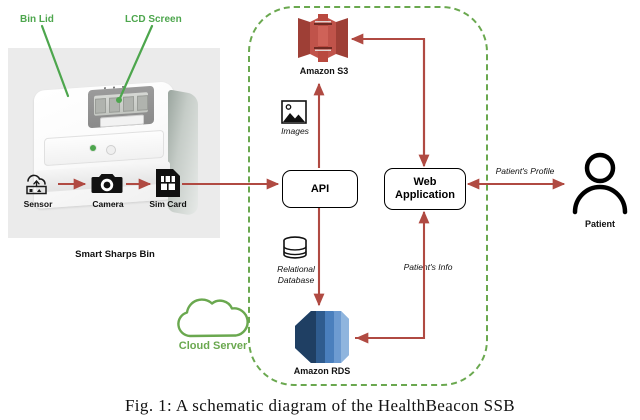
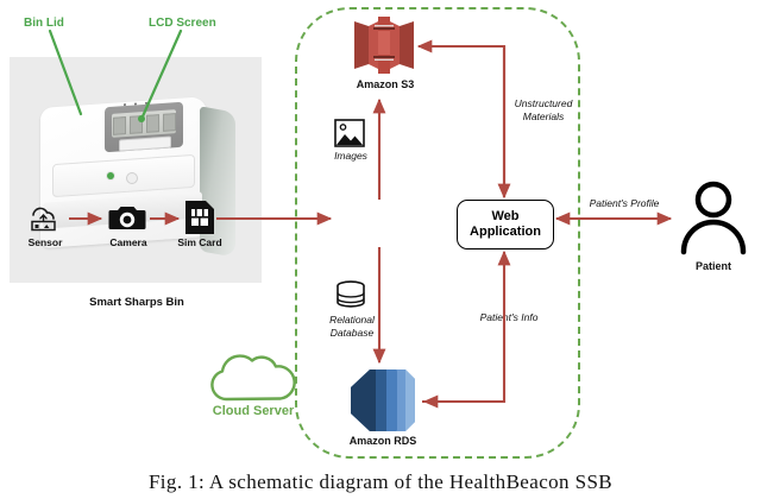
  Bin Lid
  LCD Screen
  Sensor
  Camera
  Sim Card
  Smart Sharps Bin
  Cloud Server
  Amazon S3
  Images
  Relational
  Database
  Amazon RDS
- API
  Web
  Application
  Patient
+ Unstructured
+ Materials
  Patient's Info
  Patient's Profile
  Fig. 1: A schematic diagram of the HealthBeacon SSB
